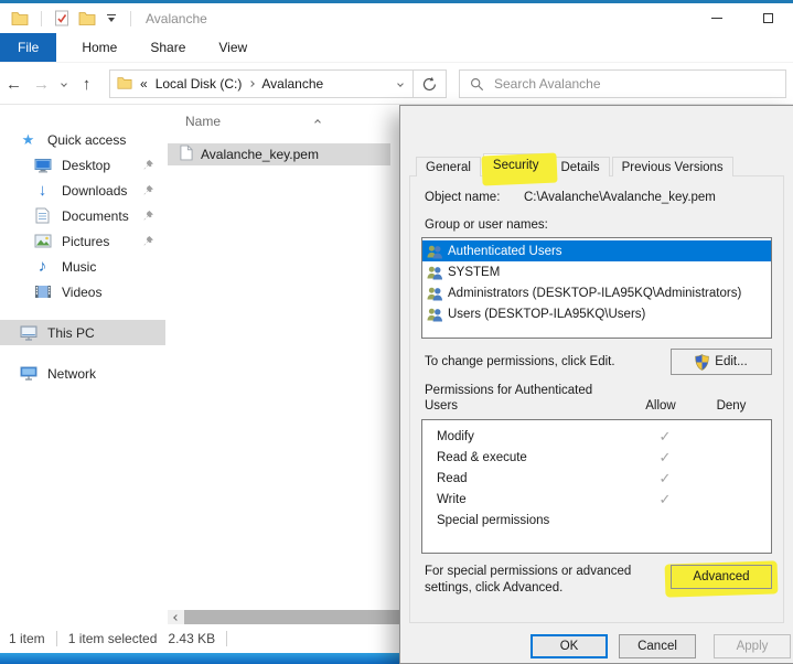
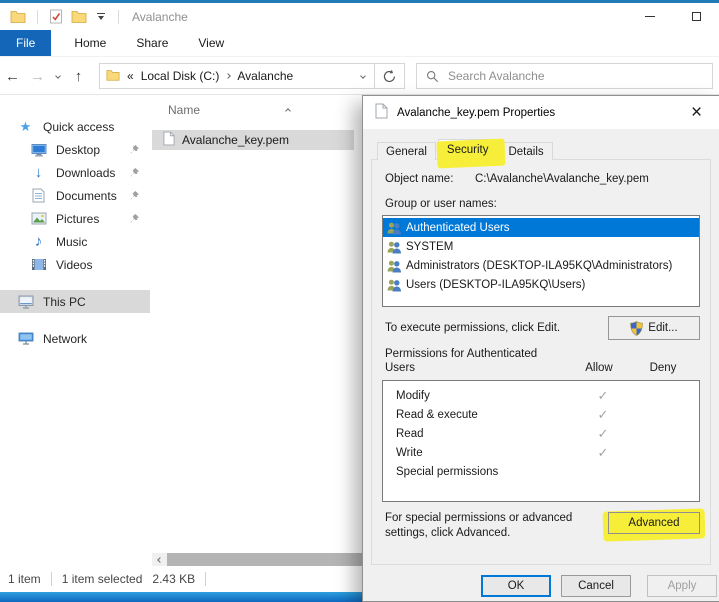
  Avalanche
  File
  Home
  Share
  View
  ←
  →
  ↑
  «
  Local Disk (C:)
  Avalanche
  Search Avalanche
  ★
  Quick access
  Desktop
  ↓
  Downloads
  Documents
  Pictures
  ♪
  Music
  Videos
  This PC
  Network
  Name
  Avalanche_key.pem
  1 item
  1 item selected
  2.43 KB
+ Avalanche_key.pem Properties
+ ×
  General
  Security
  Details
- Previous Versions
  Object name:
  C:\Avalanche\Avalanche_key.pem
  Group or user names:
  Authenticated Users
  SYSTEM
  Administrators (DESKTOP-ILA95KQ\Administrators)
  Users (DESKTOP-ILA95KQ\Users)
- To change permissions, click Edit.
+ To execute permissions, click Edit.
  Edit...
  Permissions for Authenticated Users
  Allow
  Deny
  Modify
  ✓
  Read & execute
  ✓
  Read
  ✓
  Write
  ✓
  Special permissions
  For special permissions or advanced settings, click Advanced.
  Advanced
  OK
  Cancel
  Apply
